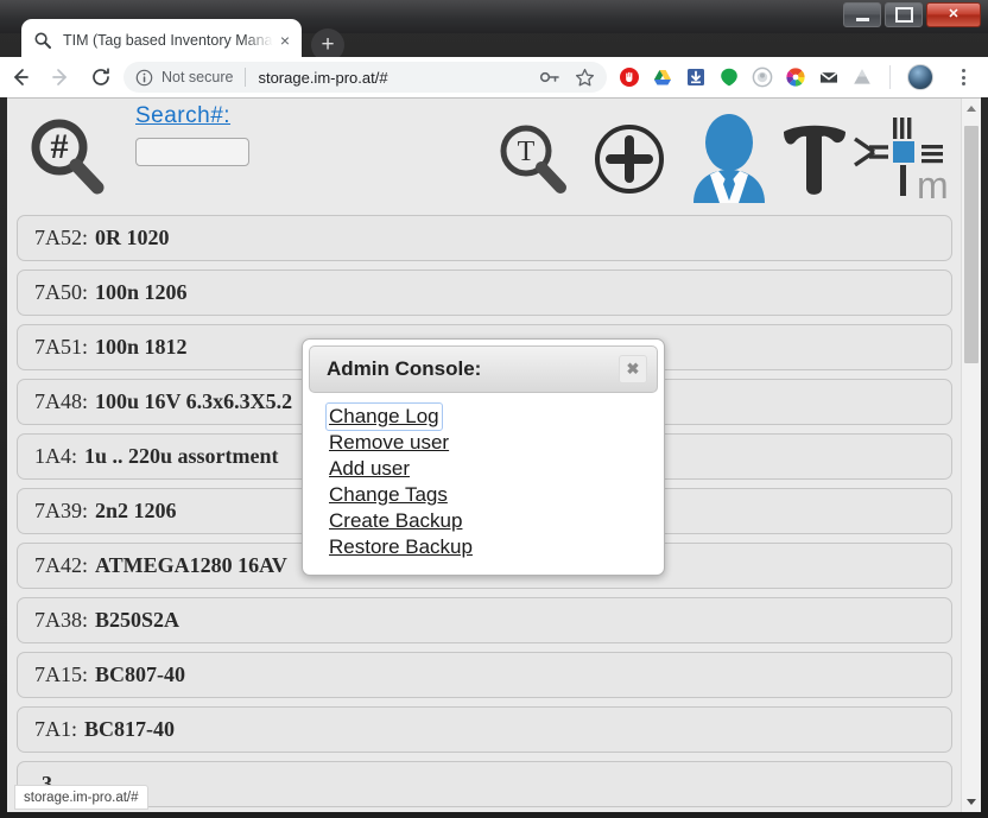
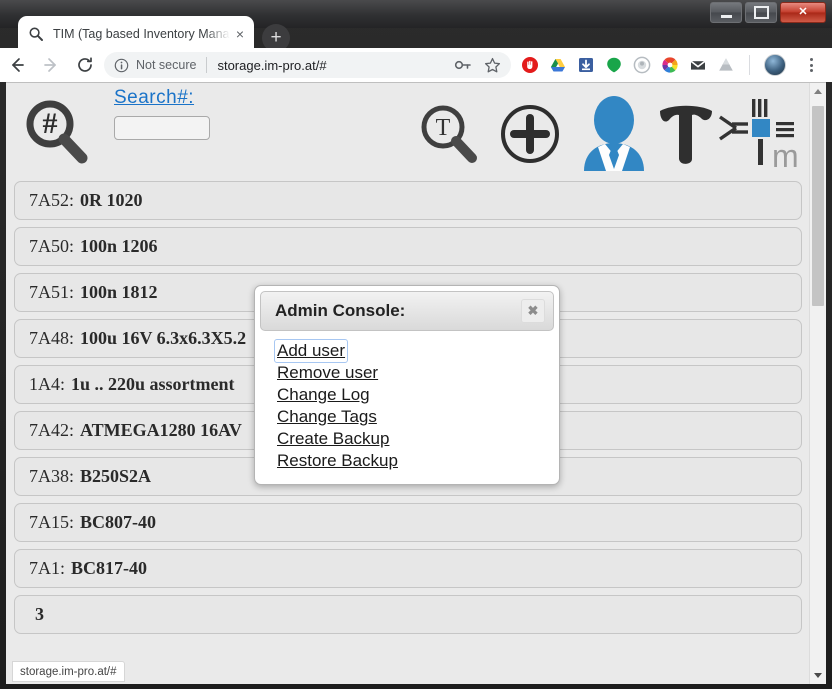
  ✕
  TIM (Tag based Inventory Mana
  ×
  +
  Not secure
  storage.im-pro.at/#
  #
  Search#:
  T
  m
  7A52:
  0R 1020
  7A50:
  100n 1206
  7A51:
  100n 1812
  7A48:
  100u 16V 6.3x6.3X5.2
  1A4:
  1u .. 220u assortment
- 7A39:
- 2n2 1206
  7A42:
  ATMEGA1280 16AV
  7A38:
  B250S2A
  7A15:
  BC807-40
  7A1:
  BC817-40
  3
  Admin Console:
  ✖
- Change Log
+ Add user
  Remove user
- Add user
+ Change Log
  Change Tags
  Create Backup
  Restore Backup
  storage.im-pro.at/#
